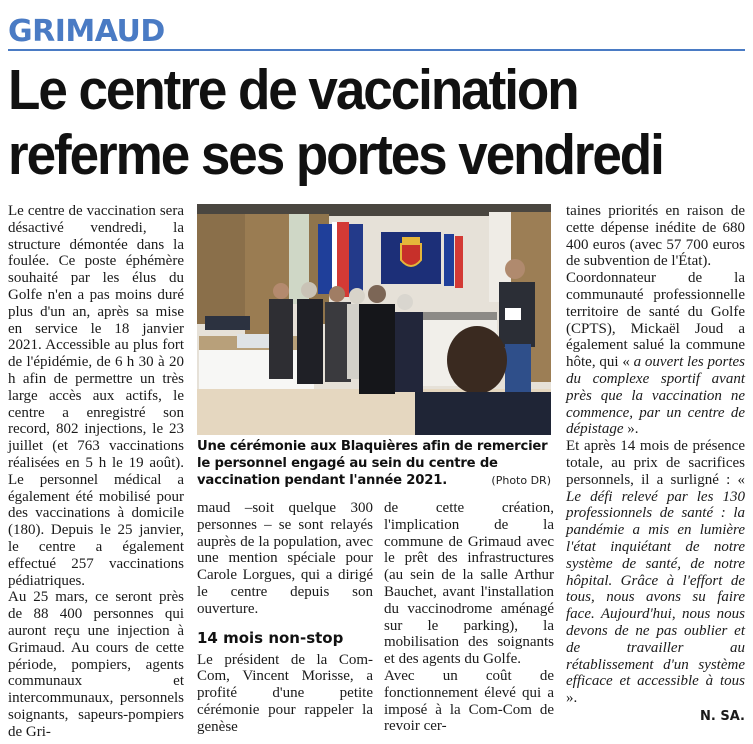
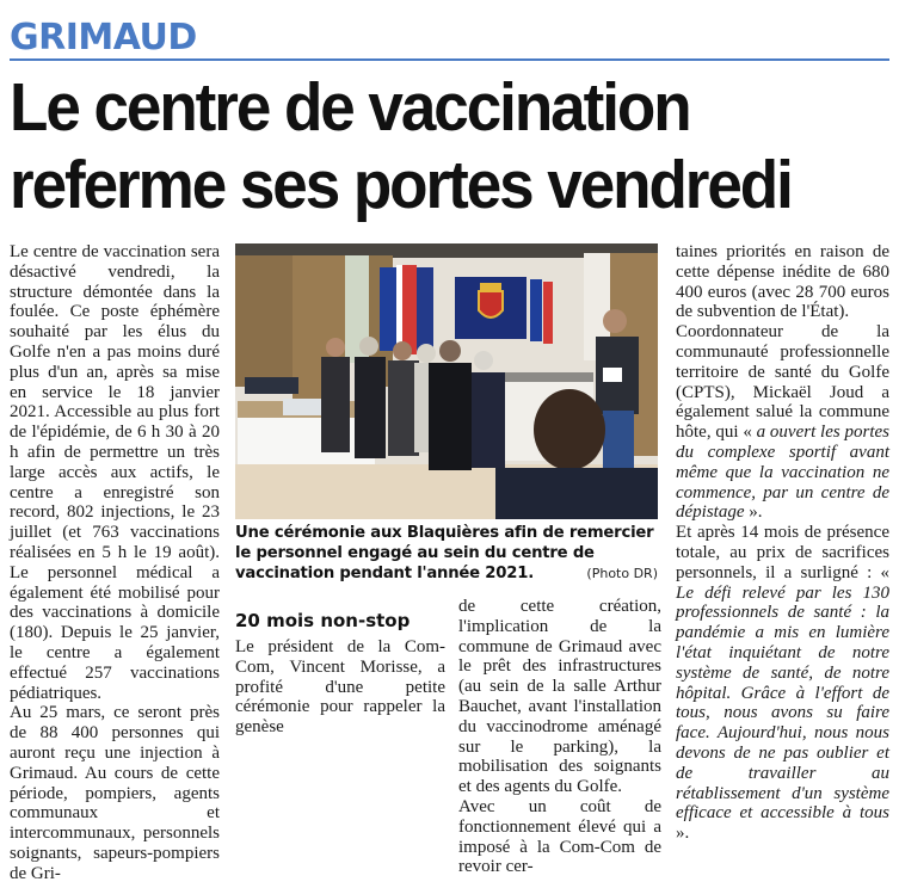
  GRIMAUD
  Le centre de vaccination
  referme ses portes vendredi
  Le centre de vaccination sera désactivé vendredi, la structure démontée dans la foulée. Ce poste éphémère souhaité par les élus du Golfe n'en a pas moins duré plus d'un an, après sa mise en service le 18 janvier 2021. Accessible au plus fort de l'épidémie, de 6 h 30 à 20 h afin de permettre un très large accès aux actifs, le centre a enregistré son record, 802 injections, le 23 juillet (et 763 vaccinations réalisées en 5 h le 19 août). Le personnel médical a également été mobilisé pour des vaccinations à domicile (180). Depuis le 25 janvier, le centre a également effectué 257 vaccinations pédiatriques.
  Au 25 mars, ce seront près de 88 400 personnes qui auront reçu une injection à Grimaud. Au cours de cette période, pompiers, agents communaux et intercommunaux, personnels soignants, sapeurs-pompiers de Gri-
  Une cérémonie aux Blaquières afin de remercier le personnel engagé au sein du centre de vaccination pendant l'année 2021.
  (Photo DR)
- maud –soit quelque 300 personnes – se sont relayés auprès de la population, avec une mention spéciale pour Carole Lorgues, qui a dirigé le centre depuis son ouverture.
- 14 mois non-stop
+ 20 mois non-stop
  Le président de la Com-Com, Vincent Morisse, a profité d'une petite cérémonie pour rappeler la genèse
  de cette création, l'implication de la commune de Grimaud avec le prêt des infrastructures (au sein de la salle Arthur Bauchet, avant l'installation du vaccinodrome aménagé sur le parking), la mobilisation des soignants et des agents du Golfe.
  Avec un coût de fonctionnement élevé qui a imposé à la Com-Com de revoir cer-
- taines priorités en raison de cette dépense inédite de 680 400 euros (avec 57 700 euros de subvention de l'État).
+ taines priorités en raison de cette dépense inédite de 680 400 euros (avec 28 700 euros de subvention de l'État).
- Coordonnateur de la communauté professionnelle territoire de santé du Golfe (CPTS), Mickaël Joud a également salué la commune hôte, qui « a ouvert les portes du complexe sportif avant près que la vaccination ne commence, par un centre de dépistage ».
+ Coordonnateur de la communauté professionnelle territoire de santé du Golfe (CPTS), Mickaël Joud a également salué la commune hôte, qui « a ouvert les portes du complexe sportif avant même que la vaccination ne commence, par un centre de dépistage ».
  Et après 14 mois de présence totale, au prix de sacrifices personnels, il a surligné : « Le défi relevé par les 130 professionnels de santé : la pandémie a mis en lumière l'état inquiétant de notre système de santé, de notre hôpital. Grâce à l'effort de tous, nous avons su faire face. Aujourd'hui, nous nous devons de ne pas oublier et de travailler au rétablissement d'un système efficace et accessible à tous ».
- N. SA.
